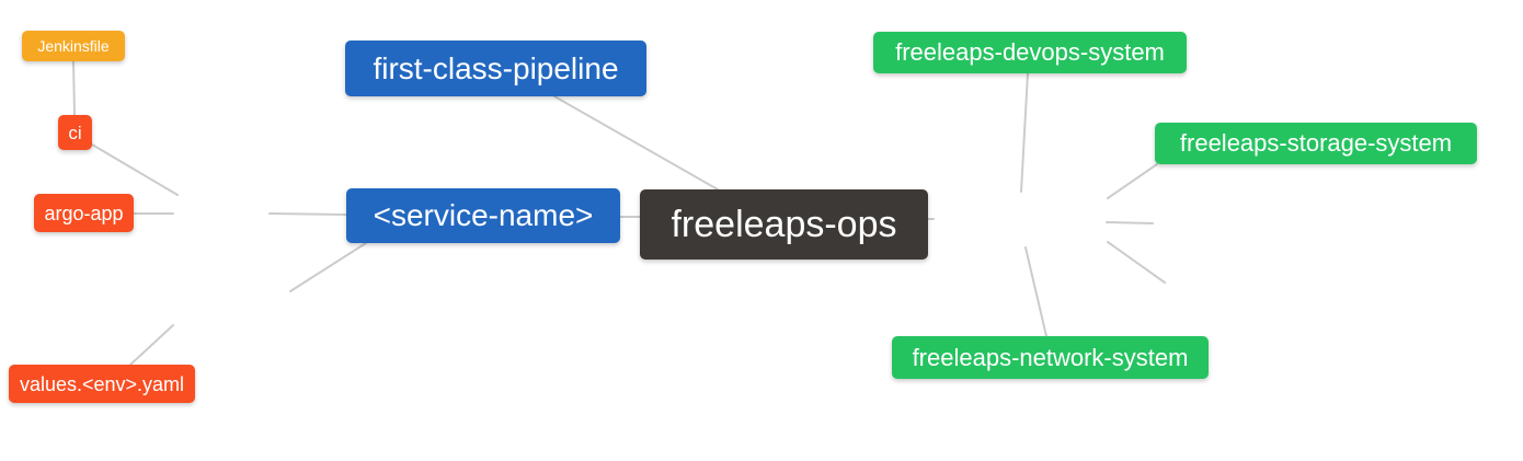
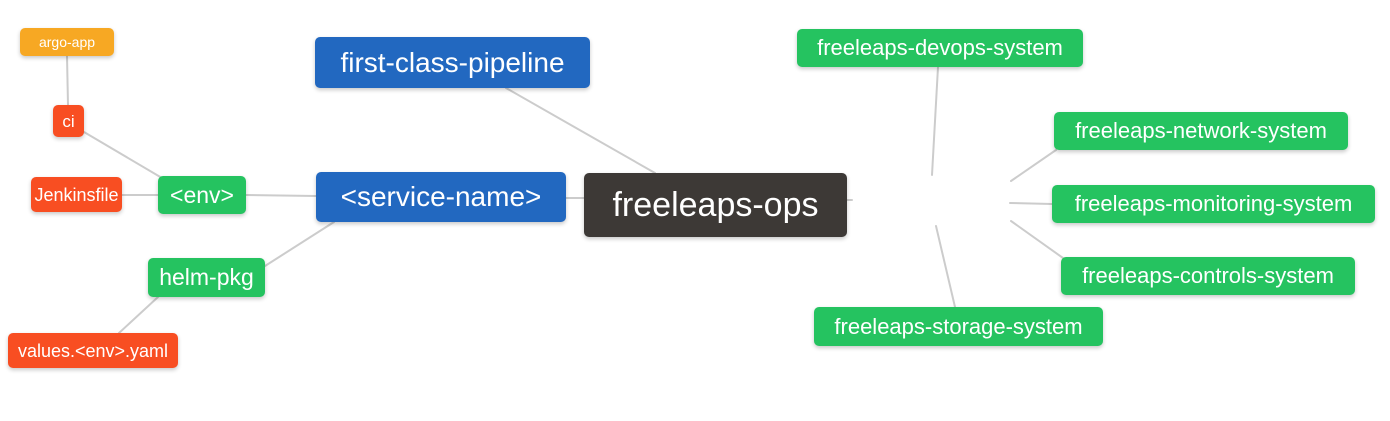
- Jenkinsfile
+ argo-app
  ci
- argo-app
+ Jenkinsfile
+ <env>
+ helm-pkg
  values.<env>.yaml
  first-class-pipeline
  <service-name>
  freeleaps-ops
  freeleaps-devops-system
- freeleaps-storage-system
+ freeleaps-network-system
+ freeleaps-monitoring-system
+ freeleaps-controls-system
- freeleaps-network-system
+ freeleaps-storage-system
